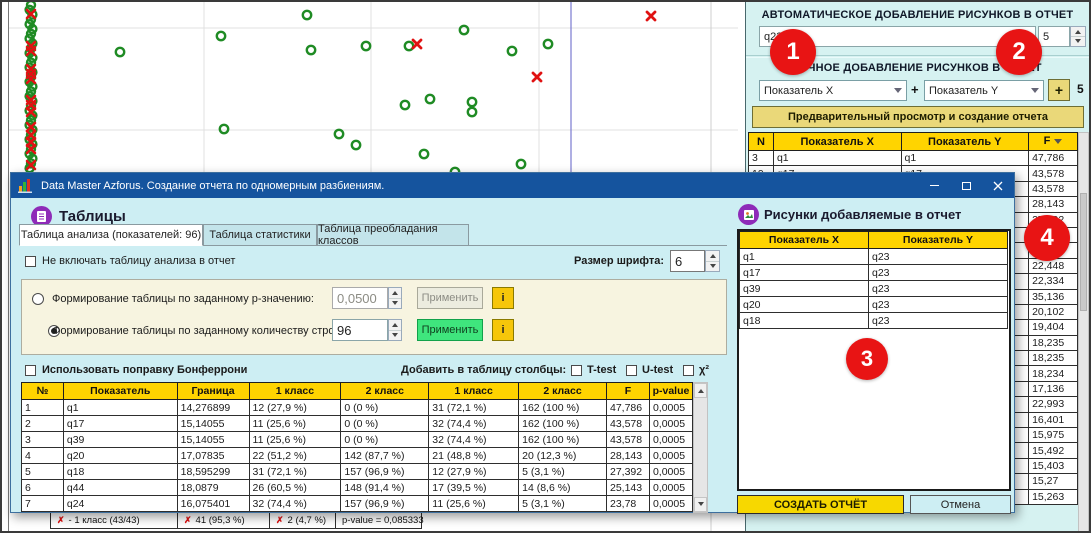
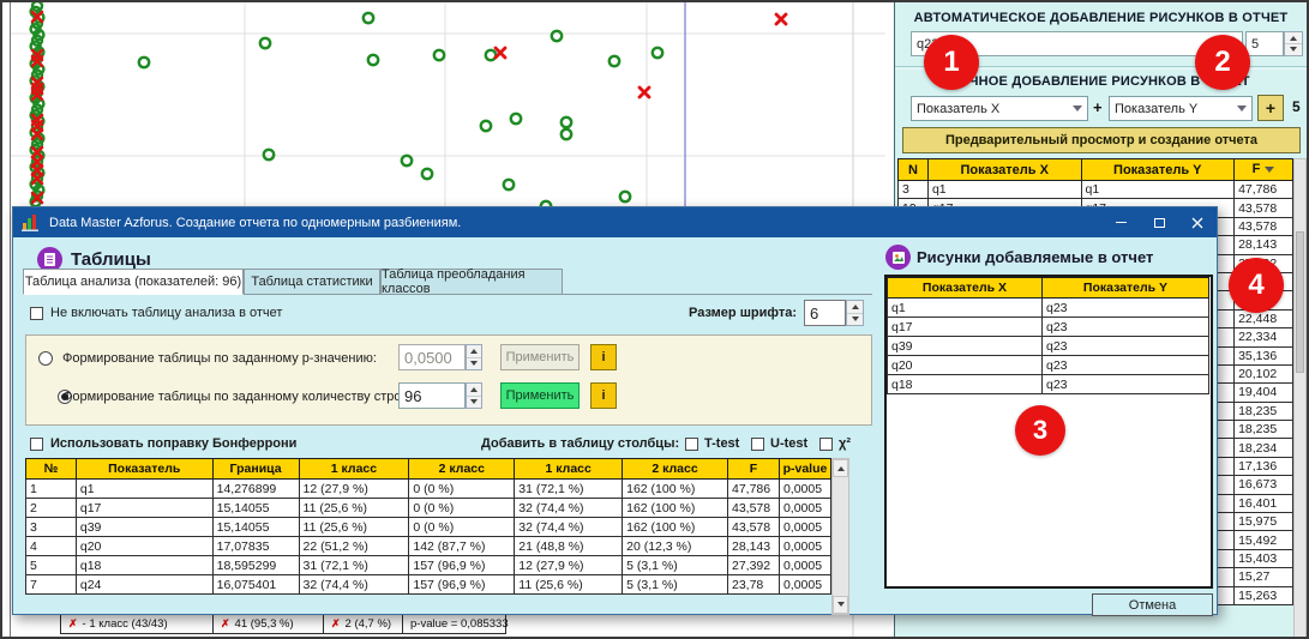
  ✗
  - 1 класс (43/43)
  ✗
  41 (95,3 %)
  ✗
  2 (4,7 %)
  p-value = 0,085333
  АВТОМАТИЧЕСКОЕ ДОБАВЛЕНИЕ РИСУНКОВ В ОТЧЕТ
  5
  ЧНОЕ ДОБАВЛЕНИЕ РИСУНКОВ ВТ
  Показатель X
  +
  Показатель Y
  +
  5
  Предварительный просмотр и создание отчета
  N	Показатель X	Показатель Y	F
  3	q1	q1	47,786
  			43,578
  			28,143
  			22,448
  			22,334
  			35,136
  			20,102
  			19,404
  			18,235
  			18,235
  			18,234
  			17,136
- 			22,993
+ 			16,673
  			16,401
  			15,975
  			15,492
  			15,403
  			15,27
  			15,263
  Data Master Azforus. Создание отчета по одномерным разбиениям.
  Таблицы
  Таблица анализа (показателей: 96)
  Таблица статистики
  Таблица преобладания классов
  Не включать таблицу анализа в отчет
  Размер шрифта:
  6
  Формирование таблицы по заданному p-значению:
  0,0500
  Применить
  i
  Формирование таблицы по заданному количеству стр
  96
  Применить
  i
  Использовать поправку Бонферрони
  Добавить в таблицу столбцы:
  T-test
  U-test
  χ²
  №	Показатель	Граница	1 класс	2 класс	1 класс	2 класс	F	p-value
  1	q1	14,276899	12 (27,9 %)	0 (0 %)	31 (72,1 %)	162 (100 %)	47,786	0,0005
  2	q17	15,14055	11 (25,6 %)	0 (0 %)	32 (74,4 %)	162 (100 %)	43,578	0,0005
  3	q39	15,14055	11 (25,6 %)	0 (0 %)	32 (74,4 %)	162 (100 %)	43,578	0,0005
  4	q20	17,07835	22 (51,2 %)	142 (87,7 %)	21 (48,8 %)	20 (12,3 %)	28,143	0,0005
  5	q18	18,595299	31 (72,1 %)	157 (96,9 %)	12 (27,9 %)	5 (3,1 %)	27,392	0,0005
- 6	q44	18,0879	26 (60,5 %)	148 (91,4 %)	17 (39,5 %)	14 (8,6 %)	25,143	0,0005
  7	q24	16,075401	32 (74,4 %)	157 (96,9 %)	11 (25,6 %)	5 (3,1 %)	23,78	0,0005
  Рисунки добавляемые в отчет
  Показатель X	Показатель Y
  q1	q23
  q17	q23
  q39	q23
  q20	q23
  q18	q23
- СОЗДАТЬ ОТЧЁТ
  Отмена
  1
  2
  3
  4
